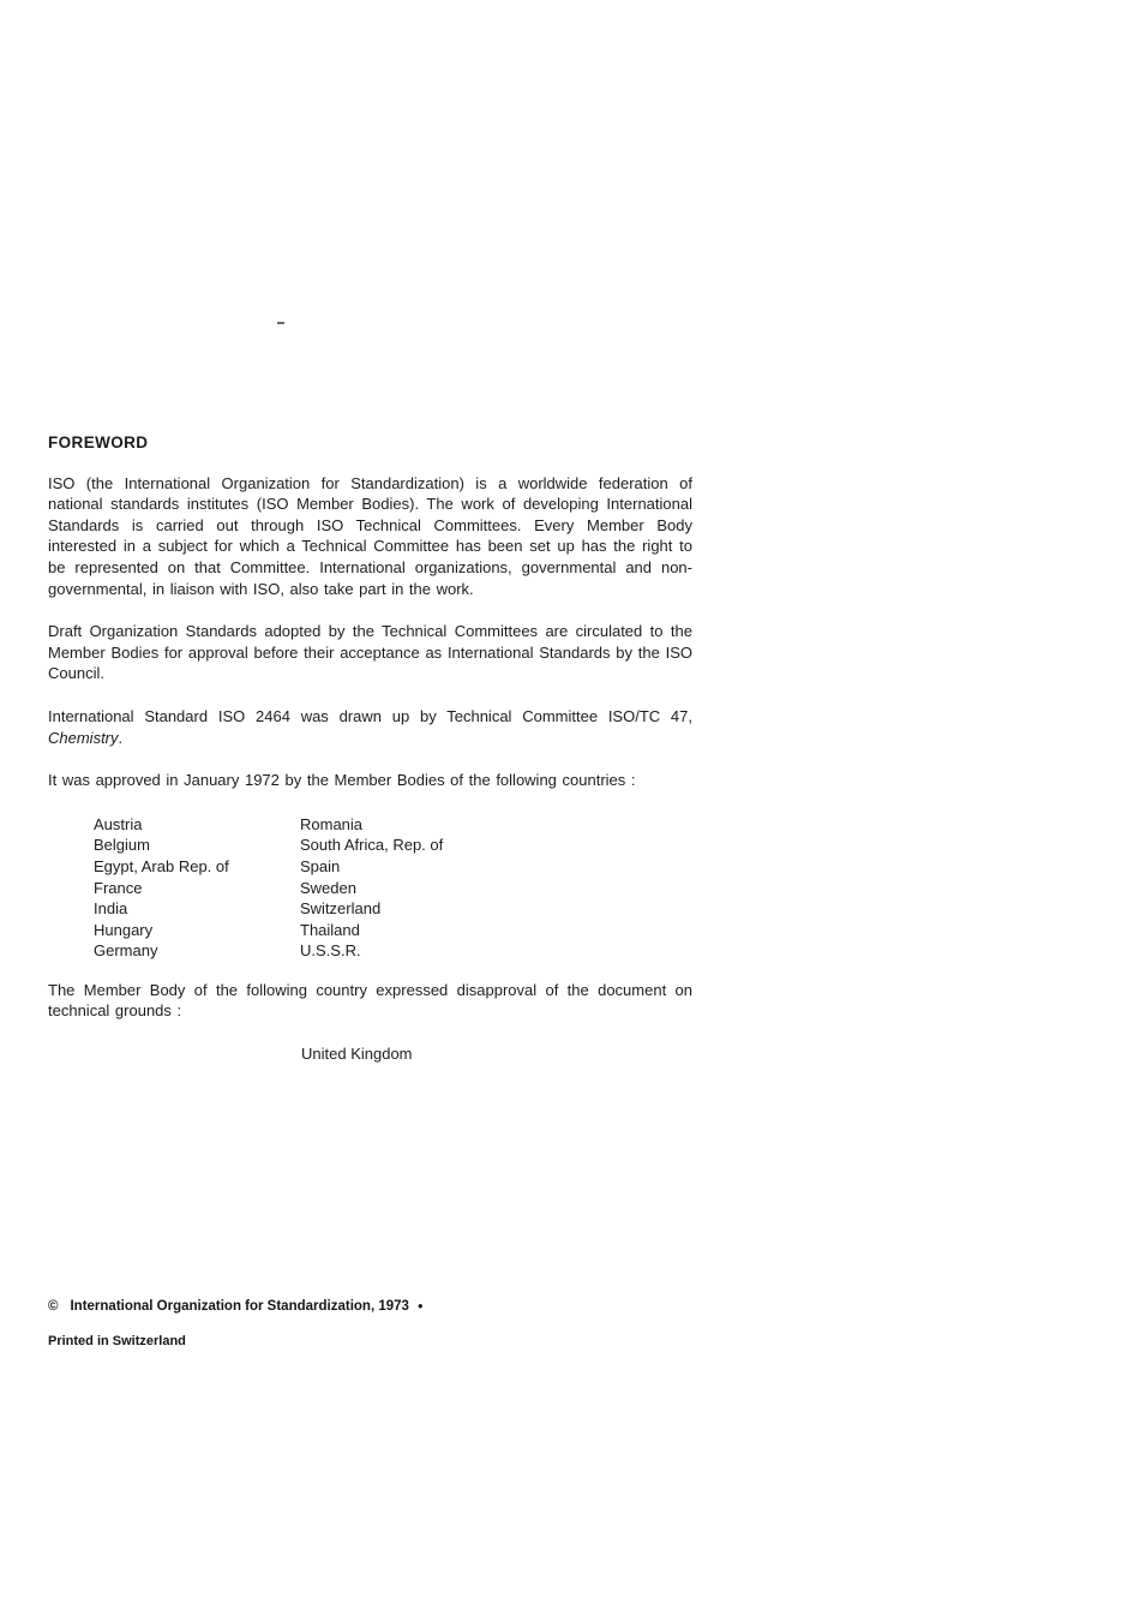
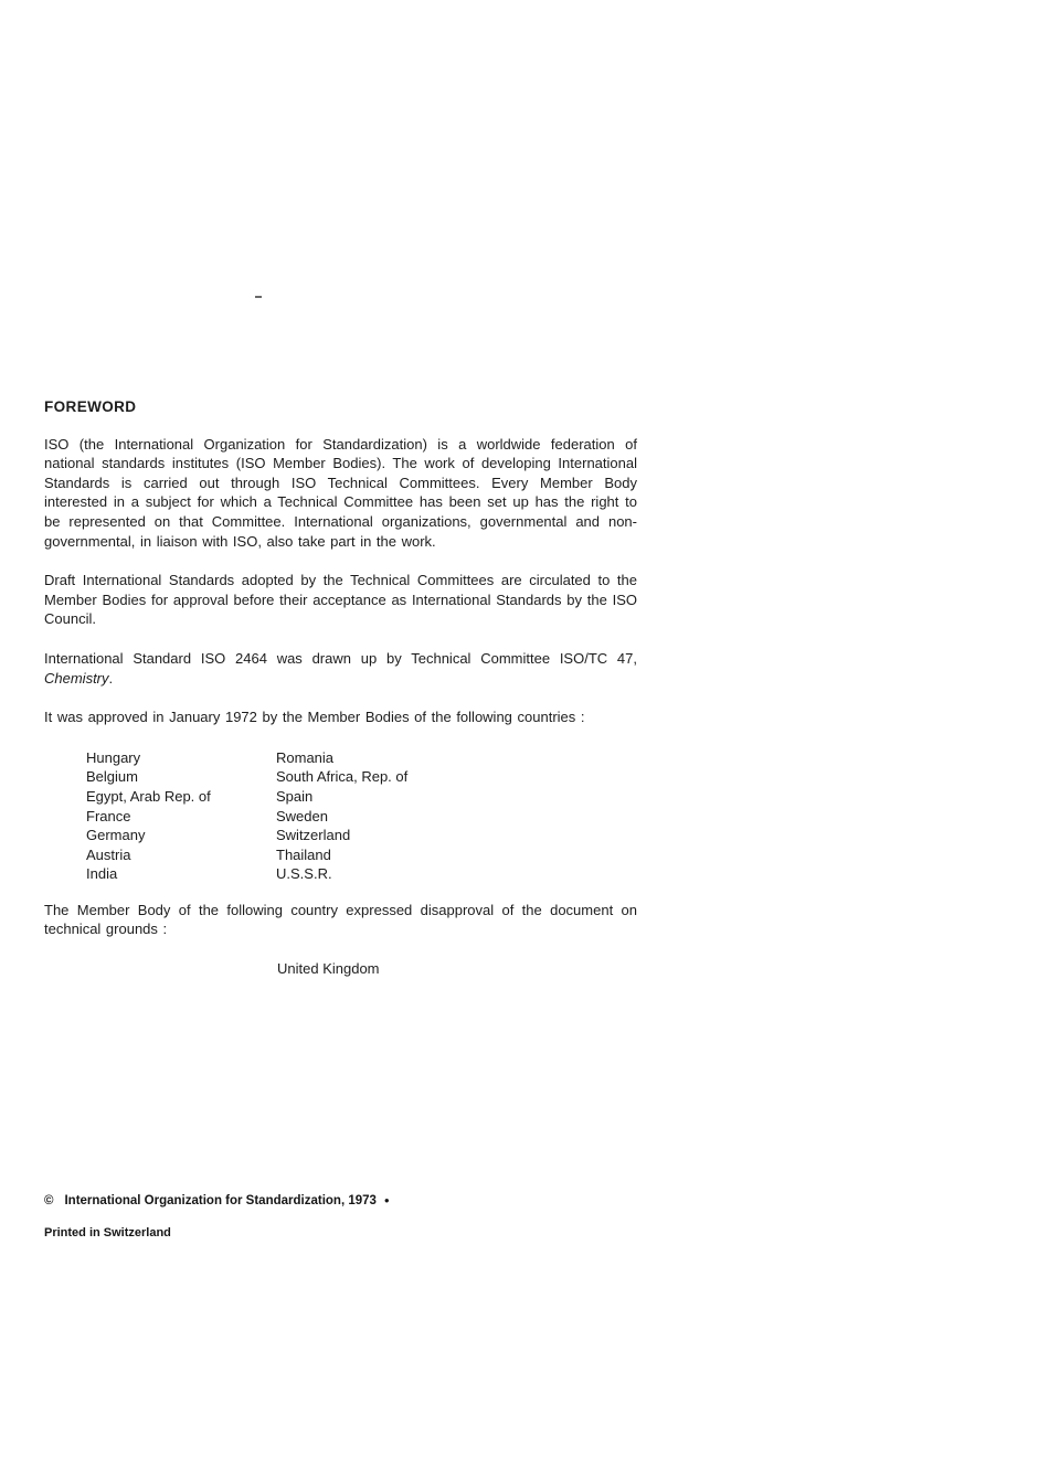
  FOREWORD
  ISO (the International Organization for Standardization) is a worldwide federation of national standards institutes (ISO Member Bodies). The work of developing International Standards is carried out through ISO Technical Committees. Every Member Body interested in a subject for which a Technical Committee has been set up has the right to be represented on that Committee. International organizations, governmental and non-governmental, in liaison with ISO, also take part in the work.
- Draft Organization Standards adopted by the Technical Committees are circulated to the Member Bodies for approval before their acceptance as International Standards by the ISO Council.
+ Draft International Standards adopted by the Technical Committees are circulated to the Member Bodies for approval before their acceptance as International Standards by the ISO Council.
  International Standard ISO 2464 was drawn up by Technical Committee ISO/TC 47, Chemistry.
  It was approved in January 1972 by the Member Bodies of the following countries :
- Austria
+ Hungary
  Belgium
  Egypt, Arab Rep. of
  France
- India
+ Germany
- Hungary
+ Austria
- Germany
+ India
  Romania
  South Africa, Rep. of
  Spain
  Sweden
  Switzerland
  Thailand
  U.S.S.R.
  The Member Body of the following country expressed disapproval of the document on technical grounds :
  United Kingdom
  © International Organization for Standardization, 1973 ●
  Printed in Switzerland
